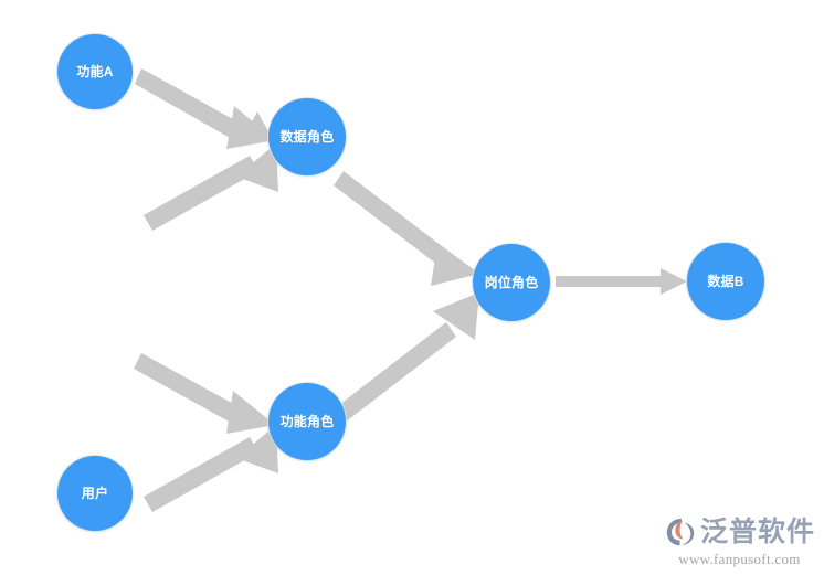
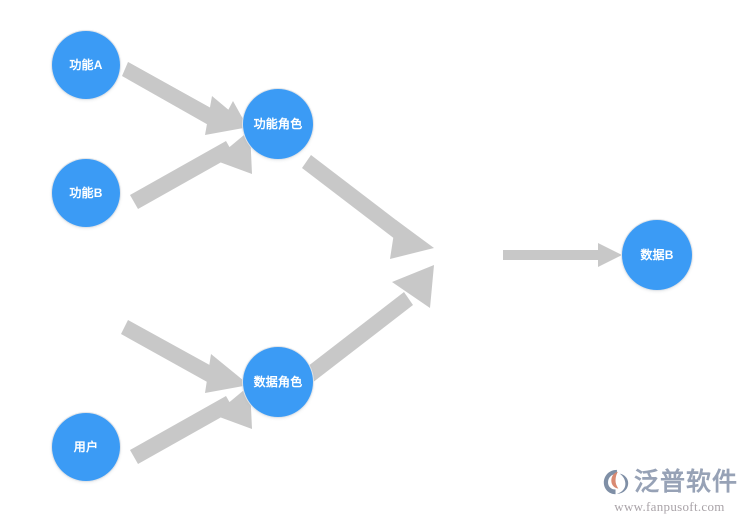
  功能A
+ 功能B
- 数据角色
+ 功能角色
  用户
- 功能角色
+ 数据角色
- 岗位角色
  数据B
  泛普软件
  www.fanpusoft.com
